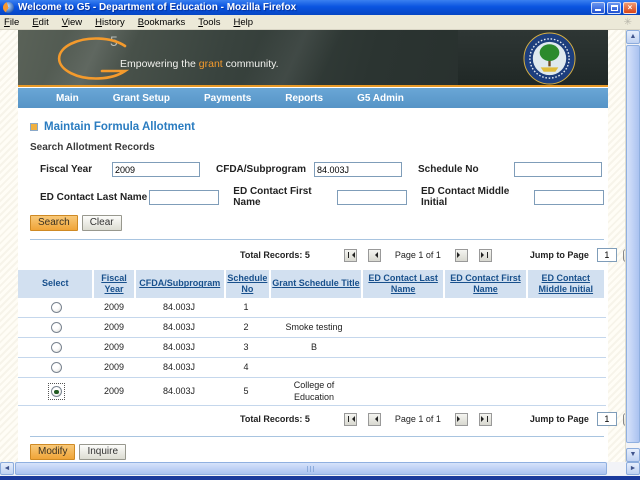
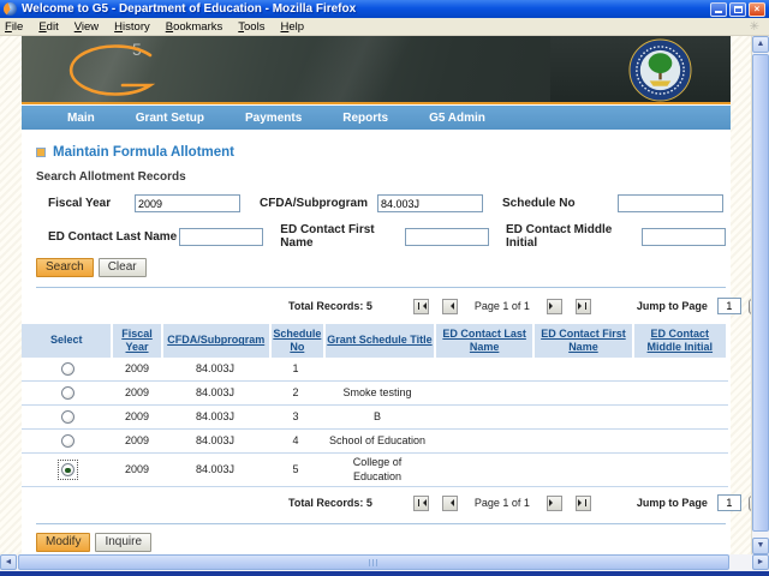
  Welcome to G5 - Department of Education - Mozilla Firefox
  ×
  File
  Edit
  View
  History
  Bookmarks
  Tools
  Help
  ✳
- Empowering the grant community.
  Main
  Grant Setup
  Payments
  Reports
  G5 Admin
  Maintain Formula Allotment
  Search Allotment Records
  Fiscal Year
  2009
  CFDA/Subprogram
  84.003J
  Schedule No
  ED Contact Last Name
  ED Contact First Name
  ED Contact Middle Initial
  Search
  Clear
  Total Records: 5
  Page 1 of 1
  Jump to Page
  1
  Select
  Fiscal Year
  CFDA/Subprogram
  Schedule No
  Grant Schedule Title
  ED Contact Last Name
  ED Contact First Name
  ED Contact Middle Initial
  2009
  84.003J
  1
  2009
  84.003J
  2
  Smoke testing
  2009
  84.003J
  3
  B
  2009
  84.003J
  4
+ School of Education
  2009
  84.003J
  5
  College of
  Education
  Total Records: 5
  Page 1 of 1
  Jump to Page
  1
  Modify
  Inquire
